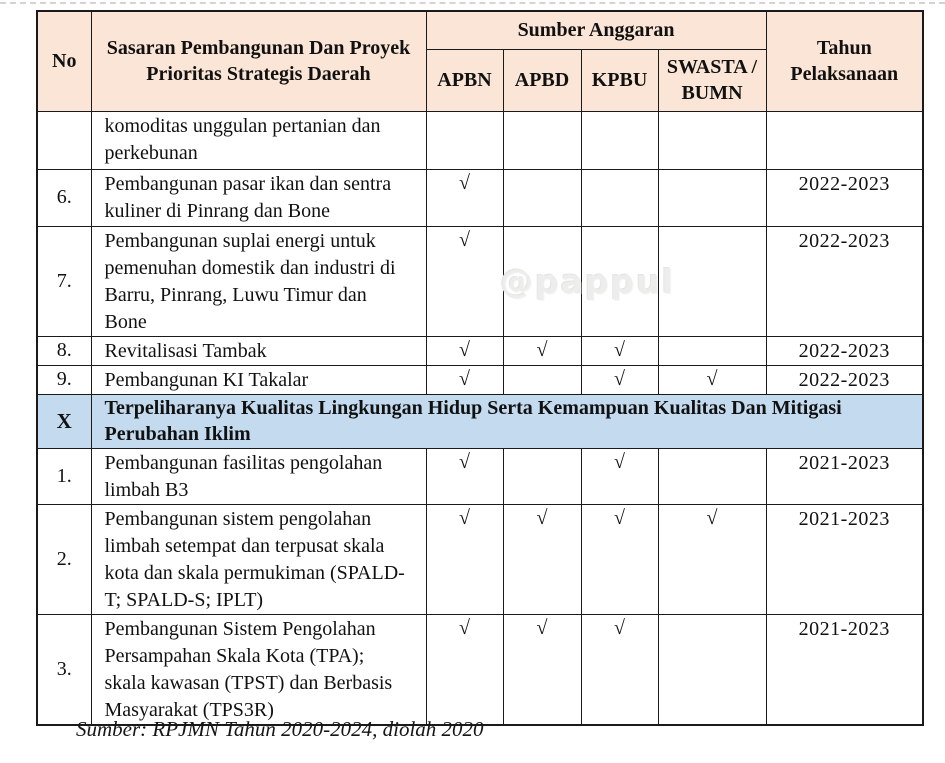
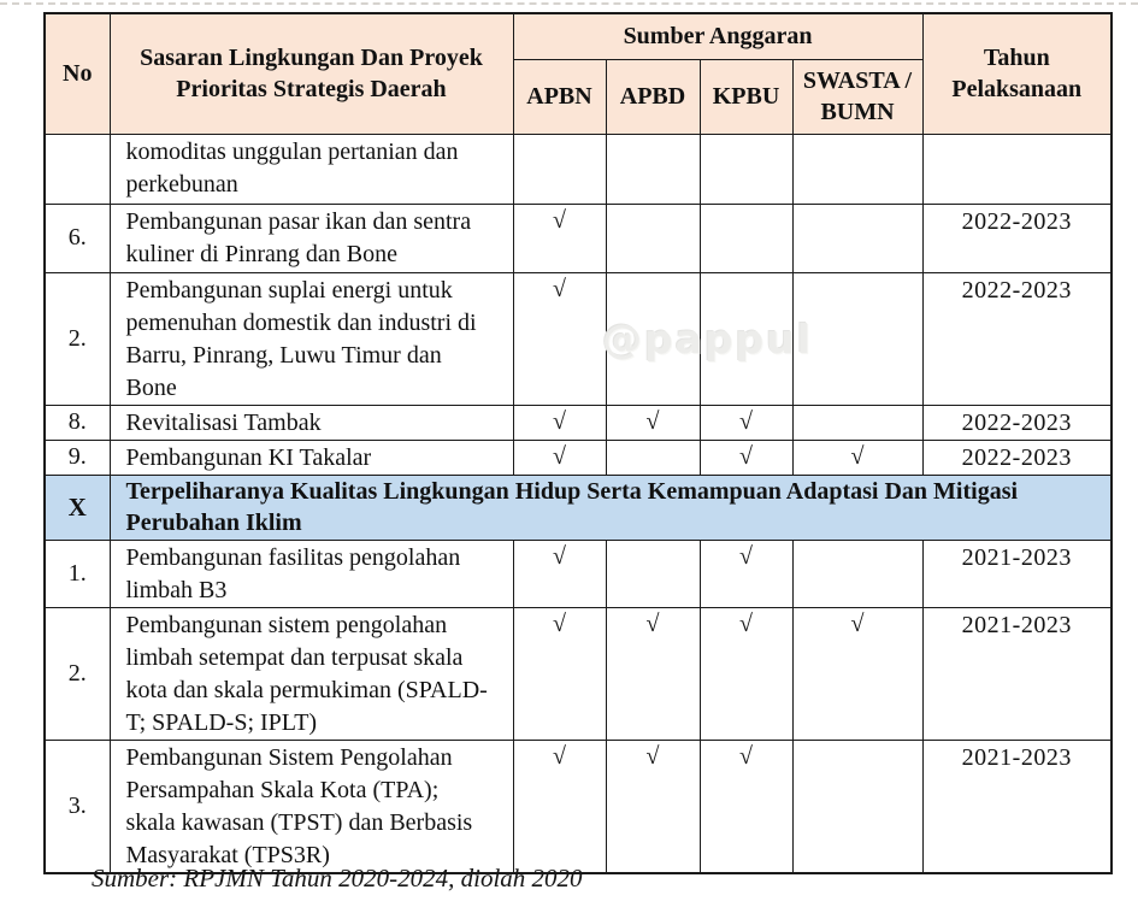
- No	Sasaran Pembangunan Dan Proyek Prioritas Strategis Daerah	Sumber Anggaran	Tahun Pelaksanaan
+ No	Sasaran Lingkungan Dan Proyek Prioritas Strategis Daerah	Sumber Anggaran	Tahun Pelaksanaan
  APBN	APBD	KPBU	SWASTA / BUMN
  	komoditas unggulan pertanian dan perkebunan
  6.	Pembangunan pasar ikan dan sentra kuliner di Pinrang dan Bone	√				2022-2023
- 7.	Pembangunan suplai energi untuk pemenuhan domestik dan industri di Barru, Pinrang, Luwu Timur dan Bone	√				2022-2023
+ 2.	Pembangunan suplai energi untuk pemenuhan domestik dan industri di Barru, Pinrang, Luwu Timur dan Bone	√				2022-2023
  8.	Revitalisasi Tambak	√	√	√		2022-2023
  9.	Pembangunan KI Takalar	√		√	√	2022-2023
- X	Terpeliharanya Kualitas Lingkungan Hidup Serta Kemampuan Kualitas Dan Mitigasi Perubahan Iklim
+ X	Terpeliharanya Kualitas Lingkungan Hidup Serta Kemampuan Adaptasi Dan Mitigasi Perubahan Iklim
  1.	Pembangunan fasilitas pengolahan limbah B3	√		√		2021-2023
  2.	Pembangunan sistem pengolahan limbah setempat dan terpusat skala kota dan skala permukiman (SPALD- T; SPALD-S; IPLT)	√	√	√	√	2021-2023
  3.	Pembangunan Sistem Pengolahan Persampahan Skala Kota (TPA); skala kawasan (TPST) dan Berbasis Masyarakat (TPS3R)	√	√	√		2021-2023
  @pappul
  Sumber: RPJMN Tahun 2020-2024, diolah 2020
